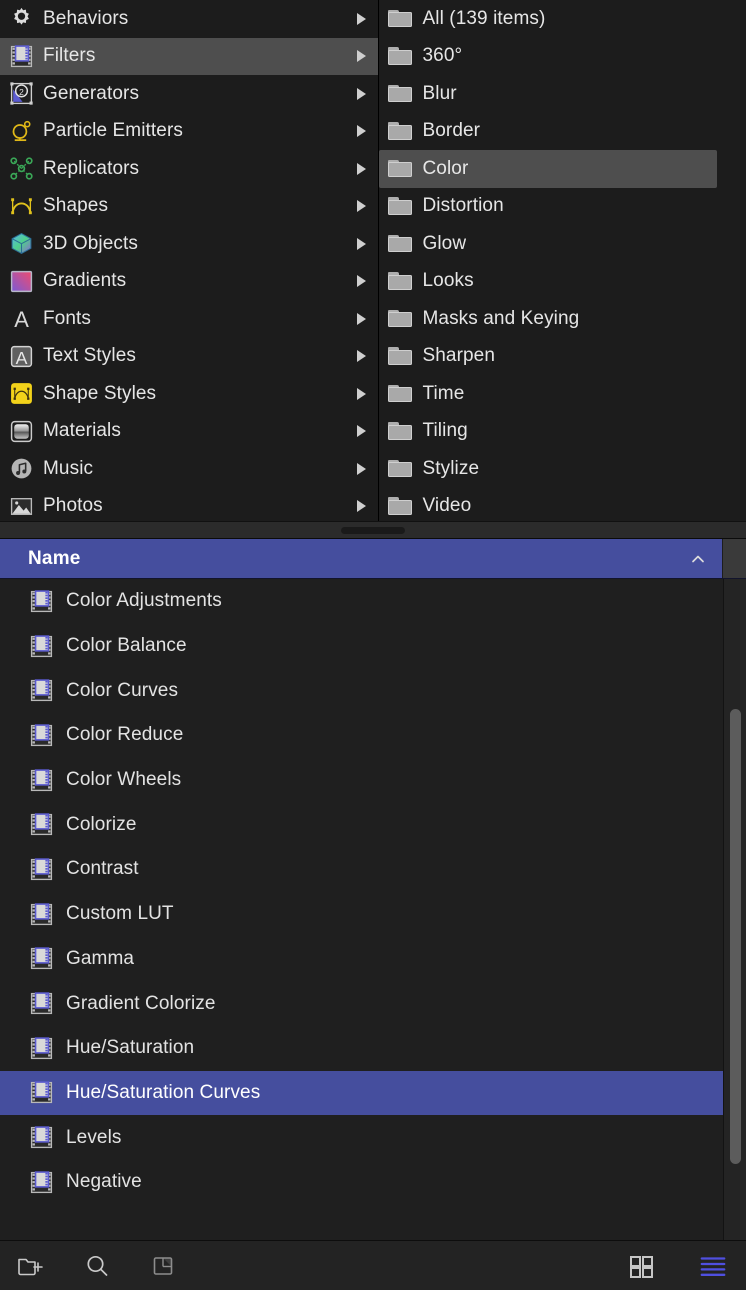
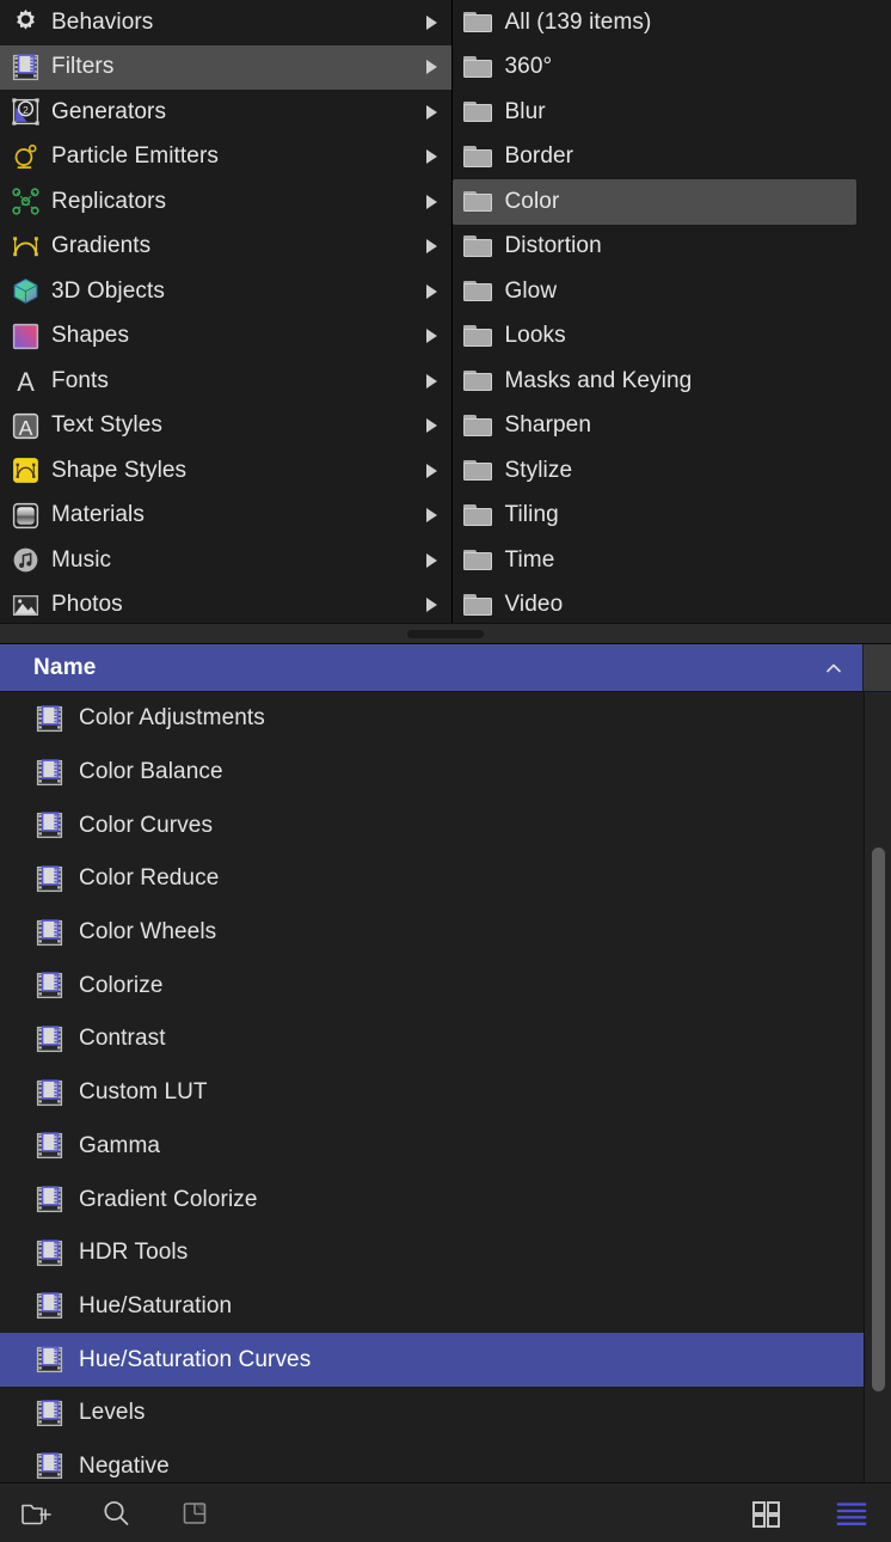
  Behaviors
  Filters
  2
  Generators
  Particle Emitters
  Replicators
- Shapes
+ Gradients
  3D Objects
- Gradients
+ Shapes
  A
  Fonts
  A
  Text Styles
  Shape Styles
  Materials
  Music
  Photos
  All (139 items)
  360°
  Blur
  Border
  Color
  Distortion
  Glow
  Looks
  Masks and Keying
  Sharpen
- Time
+ Stylize
  Tiling
- Stylize
+ Time
  Video
  Name
  Color Adjustments
  Color Balance
  Color Curves
  Color Reduce
  Color Wheels
  Colorize
  Contrast
  Custom LUT
  Gamma
  Gradient Colorize
+ HDR Tools
  Hue/Saturation
  Hue/Saturation Curves
  Levels
  Negative
